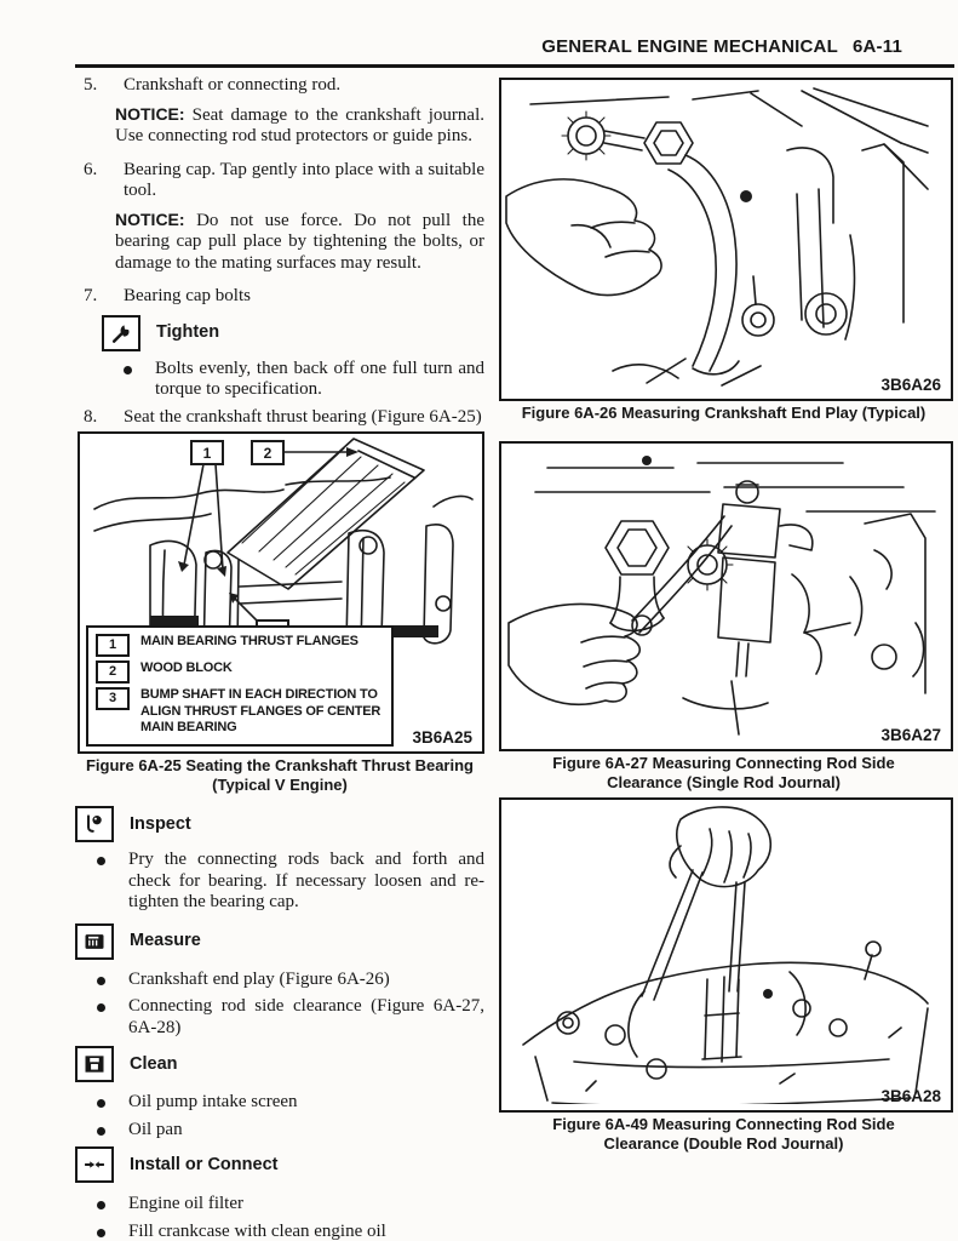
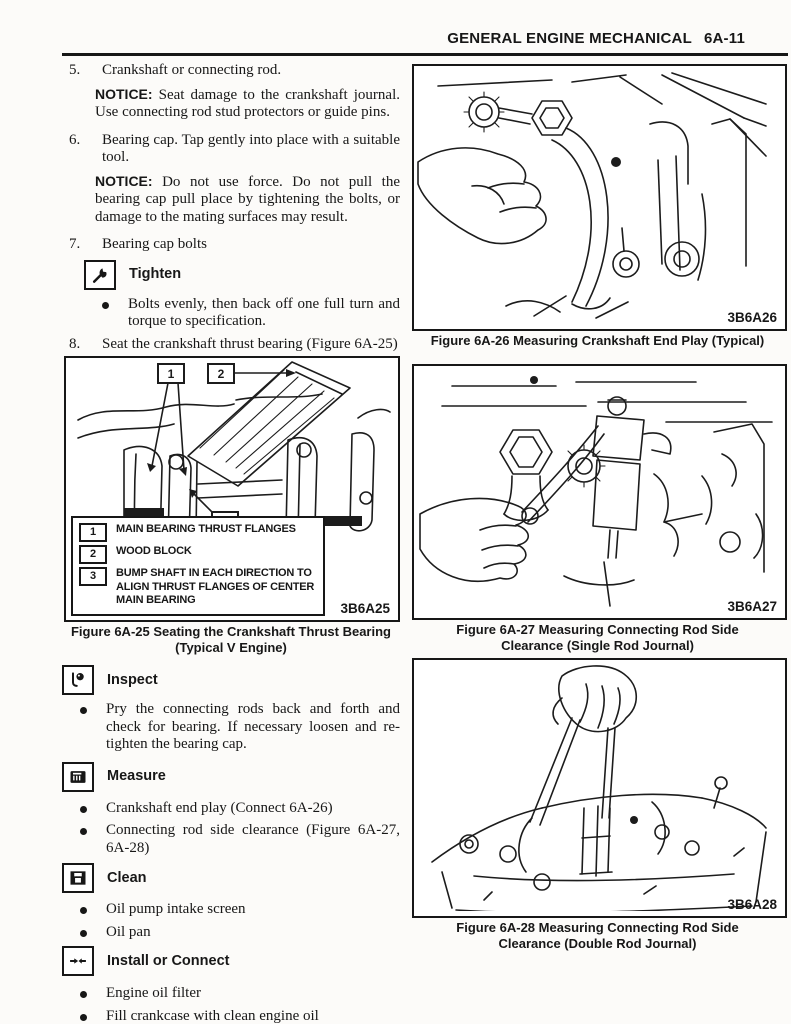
  GENERAL ENGINE MECHANICAL 6A-11
  5.
  Crankshaft or connecting rod.
  NOTICE: Seat damage to the crankshaft journal. Use connecting rod stud protectors or guide pins.
  6.
  Bearing cap. Tap gently into place with a suitable tool.
  NOTICE: Do not use force. Do not pull the bearing cap pull place by tightening the bolts, or damage to the mating surfaces may result.
  7.
  Bearing cap bolts
  Tighten
  Bolts evenly, then back off one full turn and torque to specification.
  8.
  Seat the crankshaft thrust bearing (Figure 6A-25)
  1
  2
  1
  MAIN BEARING THRUST FLANGES
  2
  WOOD BLOCK
  3
  BUMP SHAFT IN EACH DIRECTION TO ALIGN THRUST FLANGES OF CENTER MAIN BEARING
  3B6A25
  Figure 6A-25 Seating the Crankshaft Thrust Bearing
  (Typical V Engine)
  Inspect
  Pry the connecting rods back and forth and check for bearing. If necessary loosen and re-tighten the bearing cap.
  Measure
- Crankshaft end play (Figure 6A-26)
+ Crankshaft end play (Connect 6A-26)
  Connecting rod side clearance (Figure 6A-27, 6A-28)
  Clean
  Oil pump intake screen
  Oil pan
  Install or Connect
  Engine oil filter
  Fill crankcase with clean engine oil
  3B6A26
  Figure 6A-26 Measuring Crankshaft End Play (Typical)
  3B6A27
  Figure 6A-27 Measuring Connecting Rod Side
  Clearance (Single Rod Journal)
  3B6A28
- Figure 6A-49 Measuring Connecting Rod Side
+ Figure 6A-28 Measuring Connecting Rod Side
  Clearance (Double Rod Journal)
